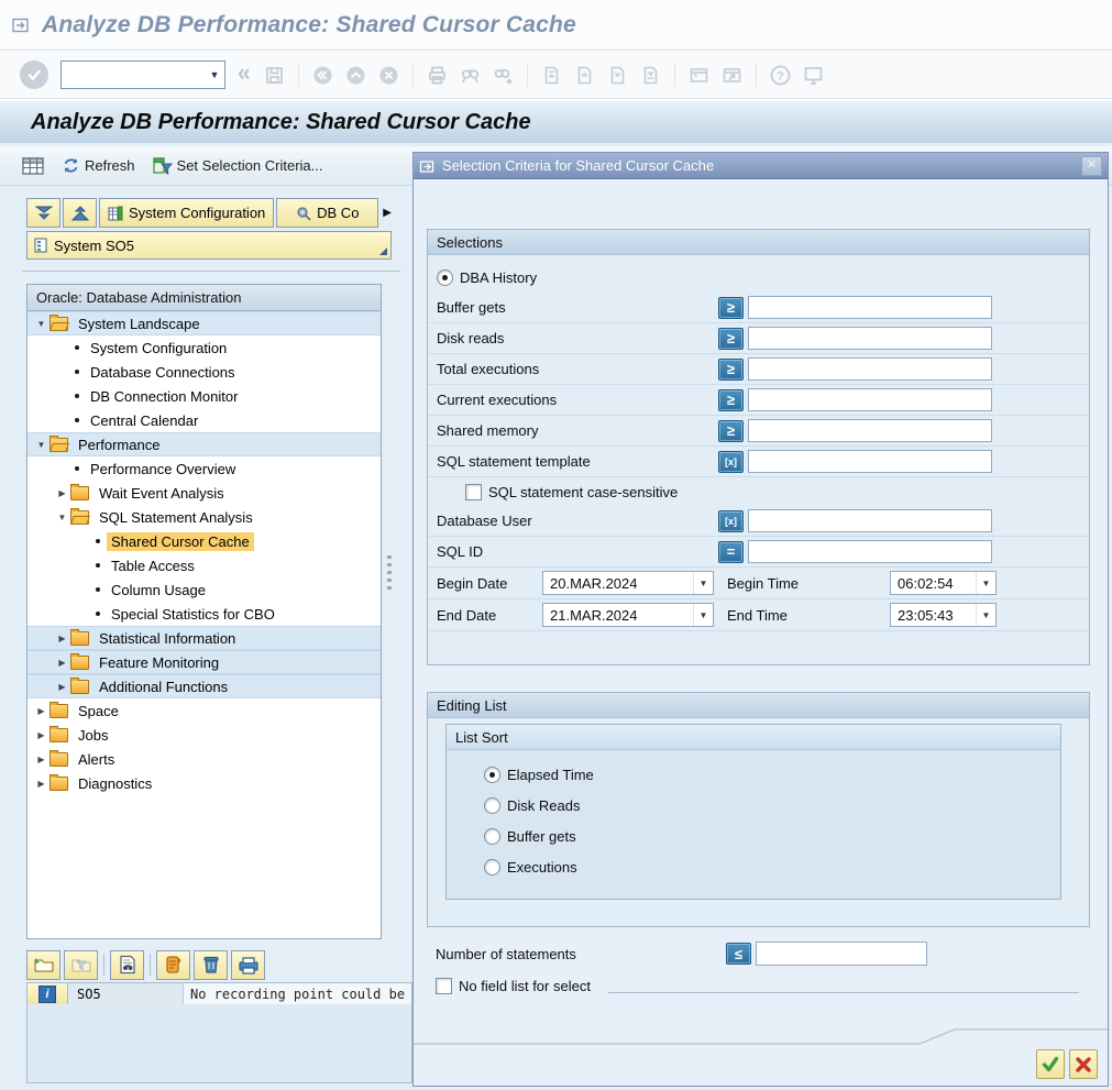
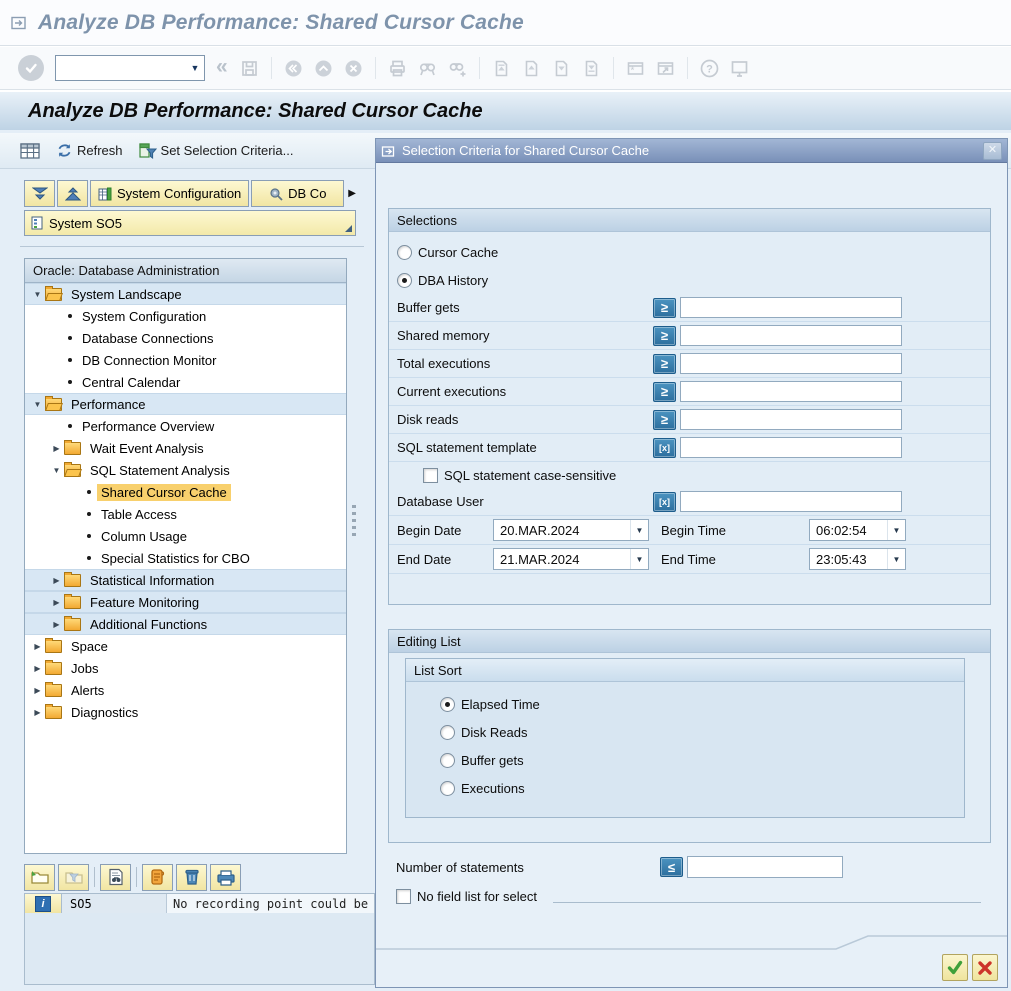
  Analyze DB Performance: Shared Cursor Cache
  ▼
  «
  *
  ?
  Analyze DB Performance: Shared Cursor Cache
  Refresh
  Set Selection Criteria...
  System Configuration
  DB Co
  ▶
  System SO5
  Oracle: Database Administration
  ▼
  System Landscape
  System Configuration
  Database Connections
  DB Connection Monitor
  Central Calendar
  ▼
  Performance
  Performance Overview
  ▶
  Wait Event Analysis
  ▼
  SQL Statement Analysis
  Shared Cursor Cache
  Table Access
  Column Usage
  Special Statistics for CBO
  ▶
  Statistical Information
  ▶
  Feature Monitoring
  ▶
  Additional Functions
  ▶
  Space
  ▶
  Jobs
  ▶
  Alerts
  ▶
  Diagnostics
  i
  SO5
  No recording point could be
  Selection Criteria for Shared Cursor Cache
  ✕
  Selections
+ Cursor Cache
  DBA History
  Buffer gets
  ≥
- Disk reads
+ Shared memory
  ≥
  Total executions
  ≥
  Current executions
  ≥
- Shared memory
+ Disk reads
  ≥
  SQL statement template
  [x]
  SQL statement case-sensitive
  Database User
  [x]
- SQL ID
- =
  Begin Date
  20.MAR.2024
  ▼
  Begin Time
  06:02:54
  ▼
  End Date
  21.MAR.2024
  ▼
  End Time
  23:05:43
  ▼
  Editing List
  List Sort
  Elapsed Time
  Disk Reads
  Buffer gets
  Executions
  Number of statements
  ≤
  No field list for select
